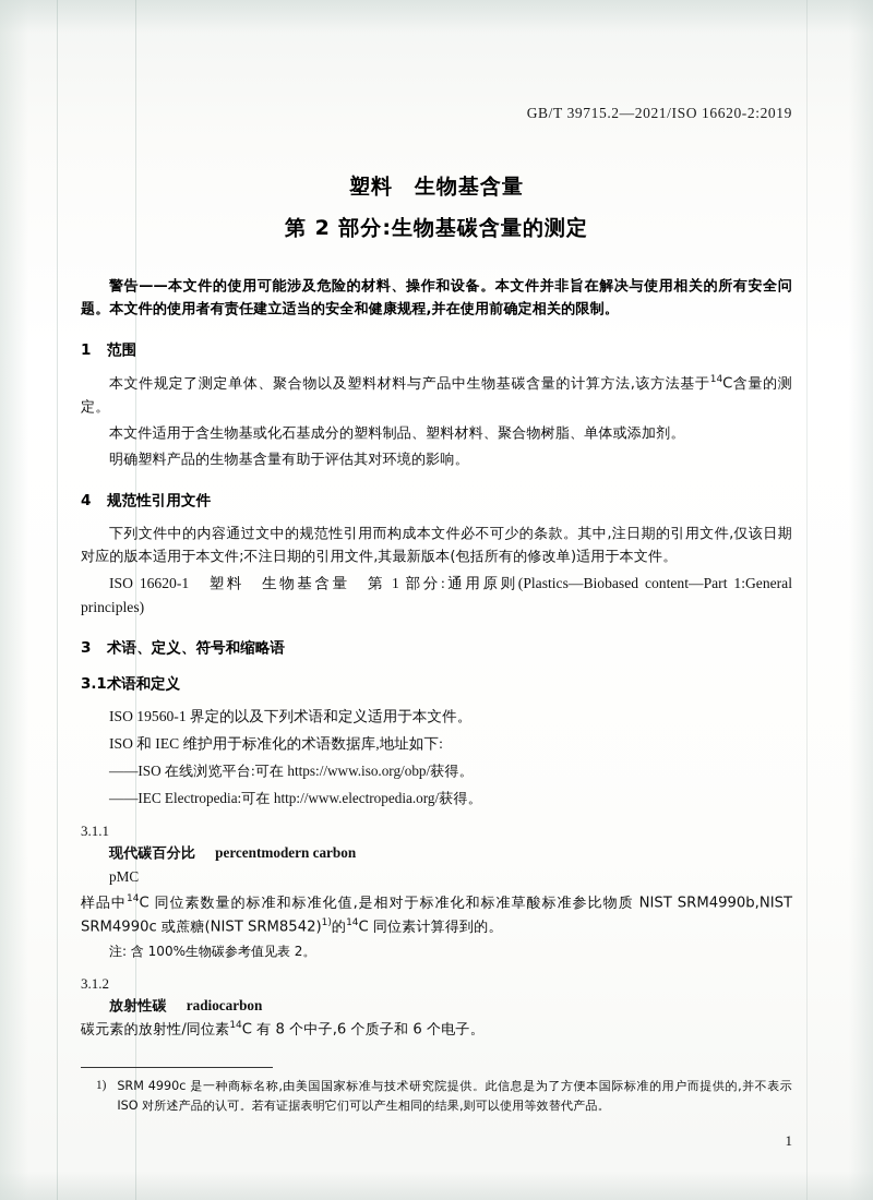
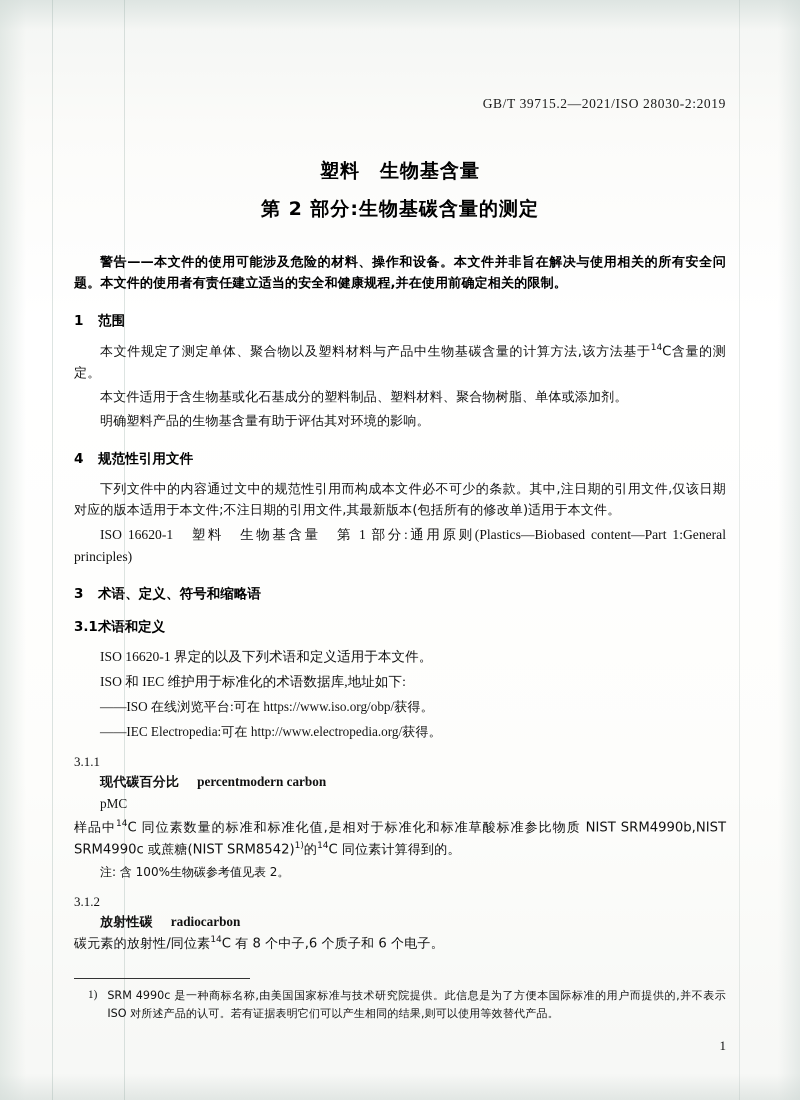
- GB/T 39715.2—2021/ISO 16620-2:2019
+ GB/T 39715.2—2021/ISO 28030-2:2019
  塑料 生物基含量
  第 2 部分:生物基碳含量的测定
  警告——本文件的使用可能涉及危险的材料、操作和设备。本文件并非旨在解决与使用相关的所有安全问题。本文件的使用者有责任建立适当的安全和健康规程,并在使用前确定相关的限制。
  1 范围
  本文件规定了测定单体、聚合物以及塑料材料与产品中生物基碳含量的计算方法,该方法基于14C含量的测定。
  本文件适用于含生物基或化石基成分的塑料制品、塑料材料、聚合物树脂、单体或添加剂。
  明确塑料产品的生物基含量有助于评估其对环境的影响。
  4 规范性引用文件
  下列文件中的内容通过文中的规范性引用而构成本文件必不可少的条款。其中,注日期的引用文件,仅该日期对应的版本适用于本文件;不注日期的引用文件,其最新版本(包括所有的修改单)适用于本文件。
  ISO 16620-1 塑料 生物基含量 第 1 部分:通用原则(Plastics—Biobased content—Part 1:General principles)
  3 术语、定义、符号和缩略语
  3.1术语和定义
- ISO 19560-1 界定的以及下列术语和定义适用于本文件。
+ ISO 16620-1 界定的以及下列术语和定义适用于本文件。
  ISO 和 IEC 维护用于标准化的术语数据库,地址如下:
  ——ISO 在线浏览平台:可在 https://www.iso.org/obp/获得。
  ——IEC Electropedia:可在 http://www.electropedia.org/获得。
  3.1.1
  现代碳百分比 percentmodern carbon
  pMC
  样品中14C 同位素数量的标准和标准化值,是相对于标准化和标准草酸标准参比物质 NIST SRM4990b,NIST SRM4990c 或蔗糖(NIST SRM8542)1)的14C 同位素计算得到的。
  注: 含 100%生物碳参考值见表 2。
  3.1.2
  放射性碳 radiocarbon
  碳元素的放射性/同位素14C 有 8 个中子,6 个质子和 6 个电子。
  1)
  SRM 4990c 是一种商标名称,由美国国家标准与技术研究院提供。此信息是为了方便本国际标准的用户而提供的,并不表示 ISO 对所述产品的认可。若有证据表明它们可以产生相同的结果,则可以使用等效替代产品。
  1
